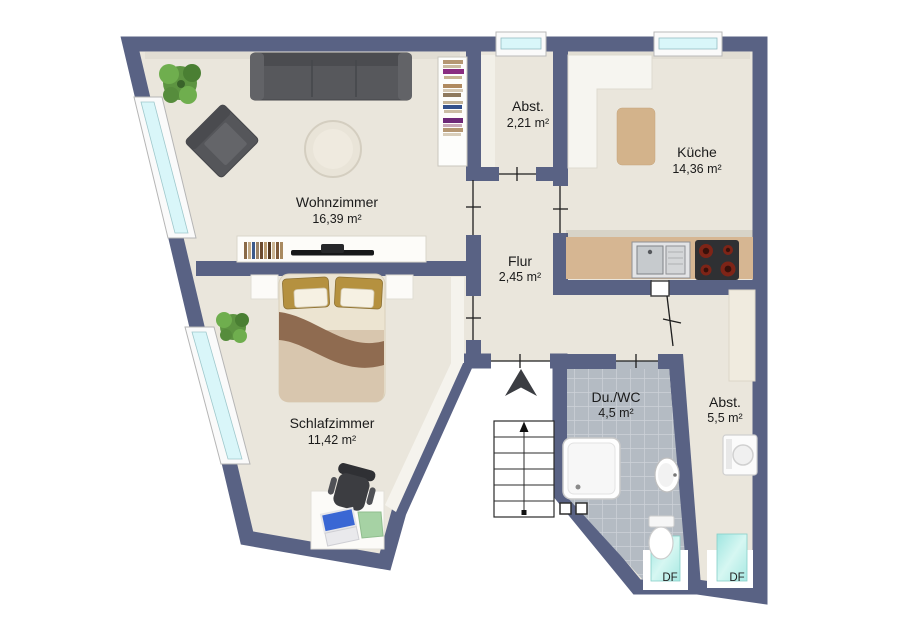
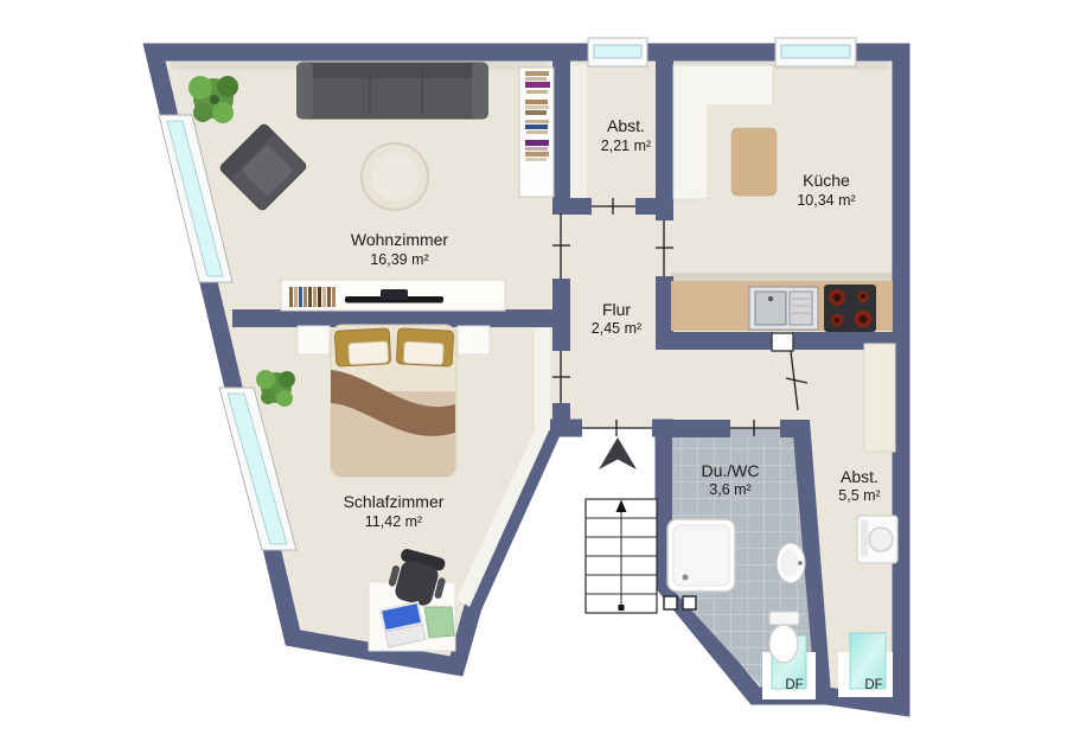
  Wohnzimmer
  16,39 m²
  Abst.
  2,21 m²
  Küche
- 14,36 m²
+ 10,34 m²
  Flur
  2,45 m²
  Schlafzimmer
  11,42 m²
  Du./WC
- 4,5 m²
+ 3,6 m²
  Abst.
  5,5 m²
  DF
  DF
